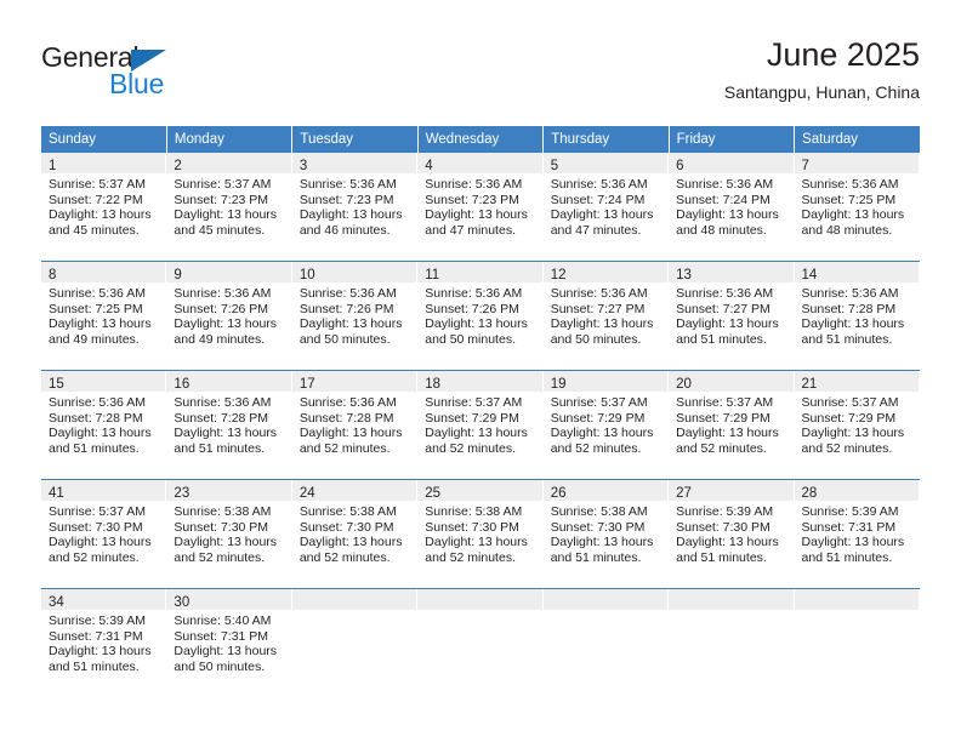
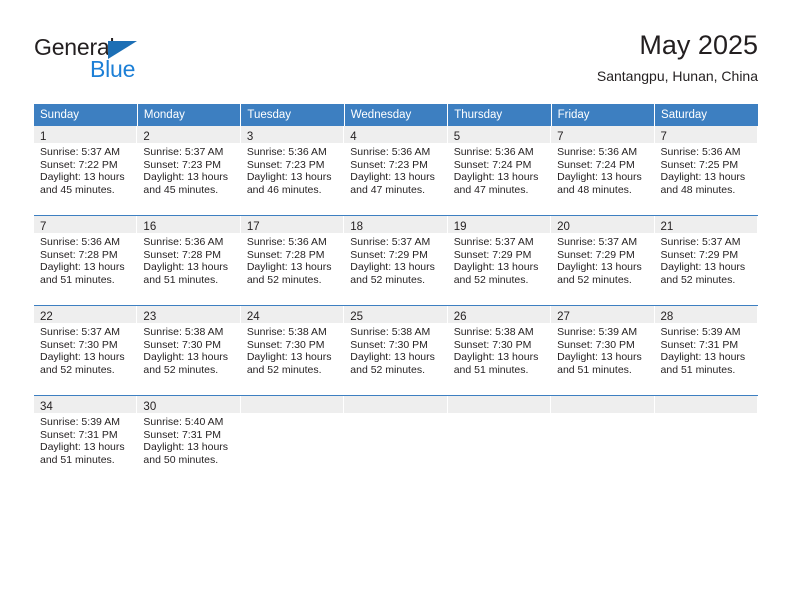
  General
  Blue
- June 2025
+ May 2025
  Santangpu, Hunan, China
  Sunday	Monday	Tuesday	Wednesday	Thursday	Friday	Saturday
- 1Sunrise: 5:37 AMSunset: 7:22 PMDaylight: 13 hoursand 45 minutes.	2Sunrise: 5:37 AMSunset: 7:23 PMDaylight: 13 hoursand 45 minutes.	3Sunrise: 5:36 AMSunset: 7:23 PMDaylight: 13 hoursand 46 minutes.	4Sunrise: 5:36 AMSunset: 7:23 PMDaylight: 13 hoursand 47 minutes.	5Sunrise: 5:36 AMSunset: 7:24 PMDaylight: 13 hoursand 47 minutes.	6Sunrise: 5:36 AMSunset: 7:24 PMDaylight: 13 hoursand 48 minutes.	7Sunrise: 5:36 AMSunset: 7:25 PMDaylight: 13 hoursand 48 minutes.
+ 1Sunrise: 5:37 AMSunset: 7:22 PMDaylight: 13 hoursand 45 minutes.	2Sunrise: 5:37 AMSunset: 7:23 PMDaylight: 13 hoursand 45 minutes.	3Sunrise: 5:36 AMSunset: 7:23 PMDaylight: 13 hoursand 46 minutes.	4Sunrise: 5:36 AMSunset: 7:23 PMDaylight: 13 hoursand 47 minutes.	5Sunrise: 5:36 AMSunset: 7:24 PMDaylight: 13 hoursand 47 minutes.	7Sunrise: 5:36 AMSunset: 7:24 PMDaylight: 13 hoursand 48 minutes.	7Sunrise: 5:36 AMSunset: 7:25 PMDaylight: 13 hoursand 48 minutes.
- 8Sunrise: 5:36 AMSunset: 7:25 PMDaylight: 13 hoursand 49 minutes.	9Sunrise: 5:36 AMSunset: 7:26 PMDaylight: 13 hoursand 49 minutes.	10Sunrise: 5:36 AMSunset: 7:26 PMDaylight: 13 hoursand 50 minutes.	11Sunrise: 5:36 AMSunset: 7:26 PMDaylight: 13 hoursand 50 minutes.	12Sunrise: 5:36 AMSunset: 7:27 PMDaylight: 13 hoursand 50 minutes.	13Sunrise: 5:36 AMSunset: 7:27 PMDaylight: 13 hoursand 51 minutes.	14Sunrise: 5:36 AMSunset: 7:28 PMDaylight: 13 hoursand 51 minutes.
- 15Sunrise: 5:36 AMSunset: 7:28 PMDaylight: 13 hoursand 51 minutes.	16Sunrise: 5:36 AMSunset: 7:28 PMDaylight: 13 hoursand 51 minutes.	17Sunrise: 5:36 AMSunset: 7:28 PMDaylight: 13 hoursand 52 minutes.	18Sunrise: 5:37 AMSunset: 7:29 PMDaylight: 13 hoursand 52 minutes.	19Sunrise: 5:37 AMSunset: 7:29 PMDaylight: 13 hoursand 52 minutes.	20Sunrise: 5:37 AMSunset: 7:29 PMDaylight: 13 hoursand 52 minutes.	21Sunrise: 5:37 AMSunset: 7:29 PMDaylight: 13 hoursand 52 minutes.
+ 7Sunrise: 5:36 AMSunset: 7:28 PMDaylight: 13 hoursand 51 minutes.	16Sunrise: 5:36 AMSunset: 7:28 PMDaylight: 13 hoursand 51 minutes.	17Sunrise: 5:36 AMSunset: 7:28 PMDaylight: 13 hoursand 52 minutes.	18Sunrise: 5:37 AMSunset: 7:29 PMDaylight: 13 hoursand 52 minutes.	19Sunrise: 5:37 AMSunset: 7:29 PMDaylight: 13 hoursand 52 minutes.	20Sunrise: 5:37 AMSunset: 7:29 PMDaylight: 13 hoursand 52 minutes.	21Sunrise: 5:37 AMSunset: 7:29 PMDaylight: 13 hoursand 52 minutes.
- 41Sunrise: 5:37 AMSunset: 7:30 PMDaylight: 13 hoursand 52 minutes.	23Sunrise: 5:38 AMSunset: 7:30 PMDaylight: 13 hoursand 52 minutes.	24Sunrise: 5:38 AMSunset: 7:30 PMDaylight: 13 hoursand 52 minutes.	25Sunrise: 5:38 AMSunset: 7:30 PMDaylight: 13 hoursand 52 minutes.	26Sunrise: 5:38 AMSunset: 7:30 PMDaylight: 13 hoursand 51 minutes.	27Sunrise: 5:39 AMSunset: 7:30 PMDaylight: 13 hoursand 51 minutes.	28Sunrise: 5:39 AMSunset: 7:31 PMDaylight: 13 hoursand 51 minutes.
+ 22Sunrise: 5:37 AMSunset: 7:30 PMDaylight: 13 hoursand 52 minutes.	23Sunrise: 5:38 AMSunset: 7:30 PMDaylight: 13 hoursand 52 minutes.	24Sunrise: 5:38 AMSunset: 7:30 PMDaylight: 13 hoursand 52 minutes.	25Sunrise: 5:38 AMSunset: 7:30 PMDaylight: 13 hoursand 52 minutes.	26Sunrise: 5:38 AMSunset: 7:30 PMDaylight: 13 hoursand 51 minutes.	27Sunrise: 5:39 AMSunset: 7:30 PMDaylight: 13 hoursand 51 minutes.	28Sunrise: 5:39 AMSunset: 7:31 PMDaylight: 13 hoursand 51 minutes.
  34Sunrise: 5:39 AMSunset: 7:31 PMDaylight: 13 hoursand 51 minutes.	30Sunrise: 5:40 AMSunset: 7:31 PMDaylight: 13 hoursand 50 minutes.
